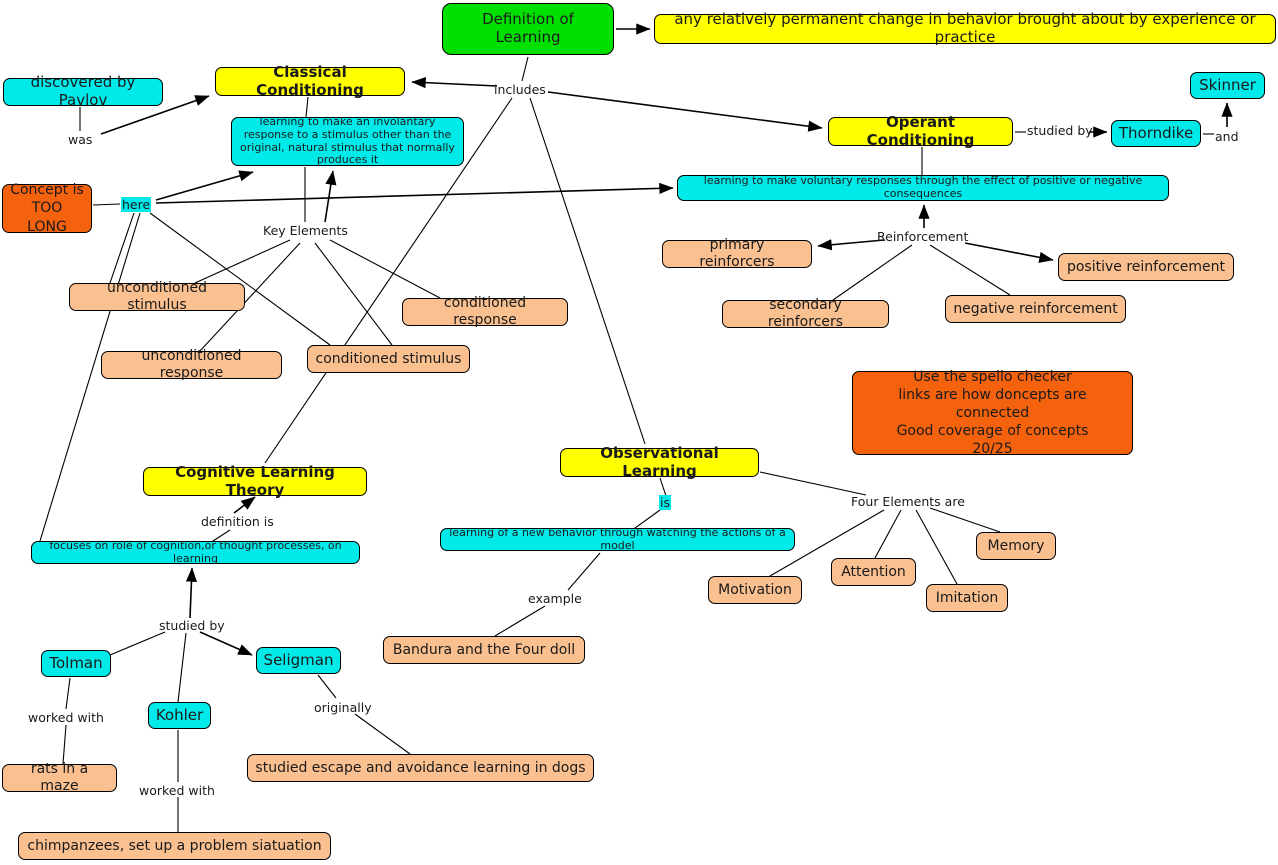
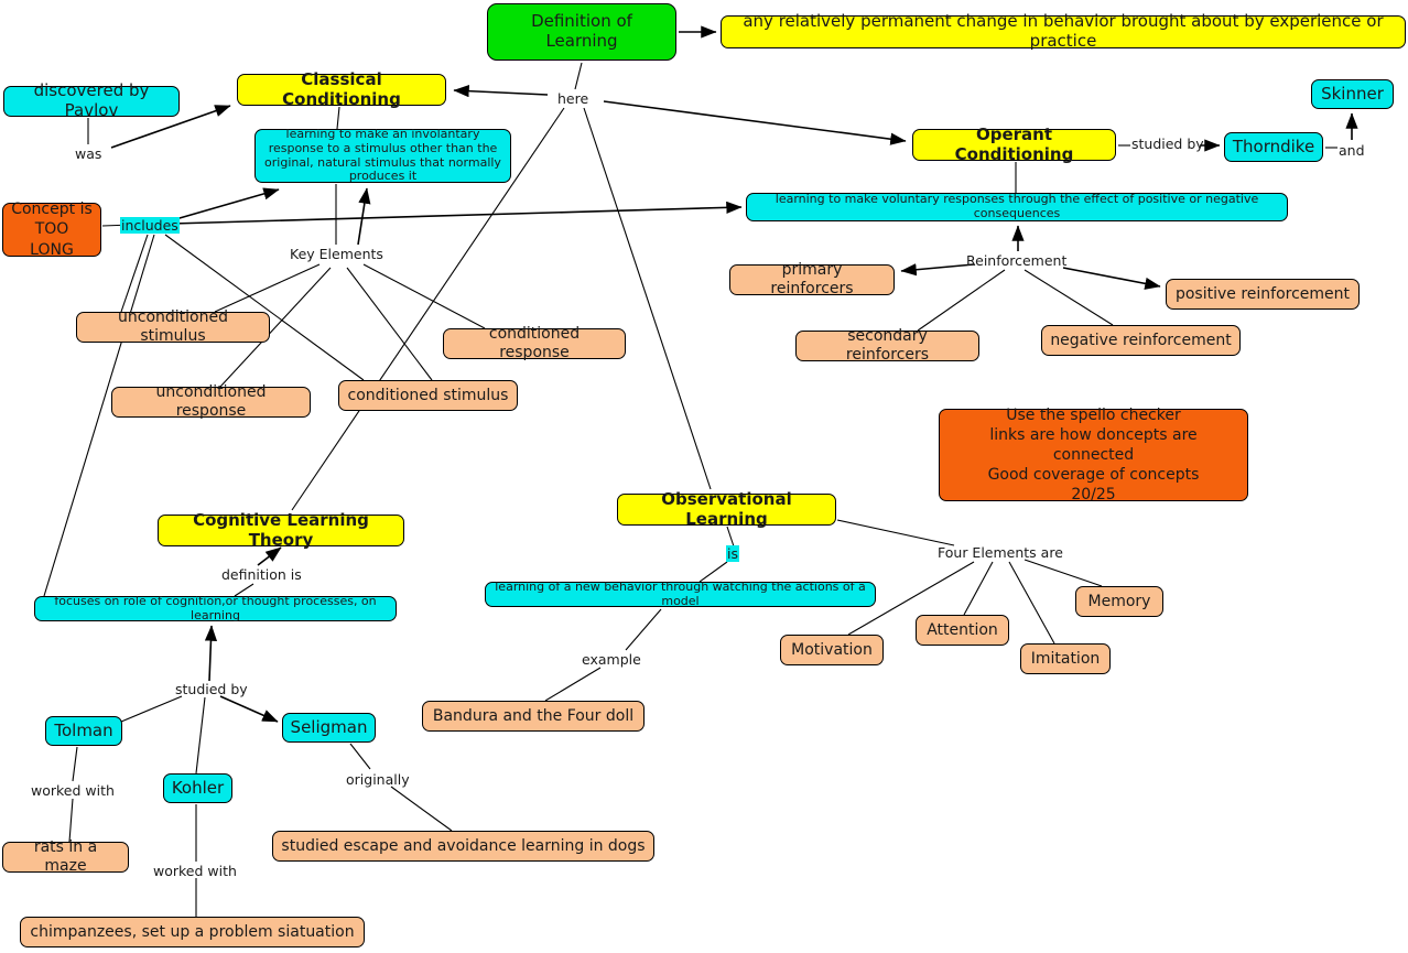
  Definition of Learning
  any relatively permanent change in behavior brought about by experience or practice
  Classical Conditioning
  discovered by Pavlov
  learning to make an involantary response to a stimulus other than the original, natural stimulus that normally produces it
  Operant Conditioning
  Thorndike
  Skinner
  learning to make voluntary responses through the effect of positive or negative consequences
  Concept is
  TOO LONG
  primary reinforcers
  positive reinforcement
  unconditioned stimulus
  conditioned response
  negative reinforcement
  secondary reinforcers
  conditioned stimulus
  unconditioned response
  Use the spello checker
  links are how doncepts are connected
  Good coverage of concepts
  20/25
  Observational Learning
  Cognitive Learning Theory
  learning of a new behavior through watching the actions of a model
  Memory
  focuses on role of cognition,or thought processes, on learning
  Attention
  Motivation
  Imitation
  Bandura and the Four doll
  Tolman
  Seligman
  Kohler
  studied escape and avoidance learning in dogs
  rats in a maze
  chimpanzees, set up a problem siatuation
- includes
+ here
  was
  studied by
  and
- here
+ includes
  Key Elements
  Reinforcement
  Four Elements are
  is
  definition is
  example
  originally
  studied by
  worked with
  worked with
